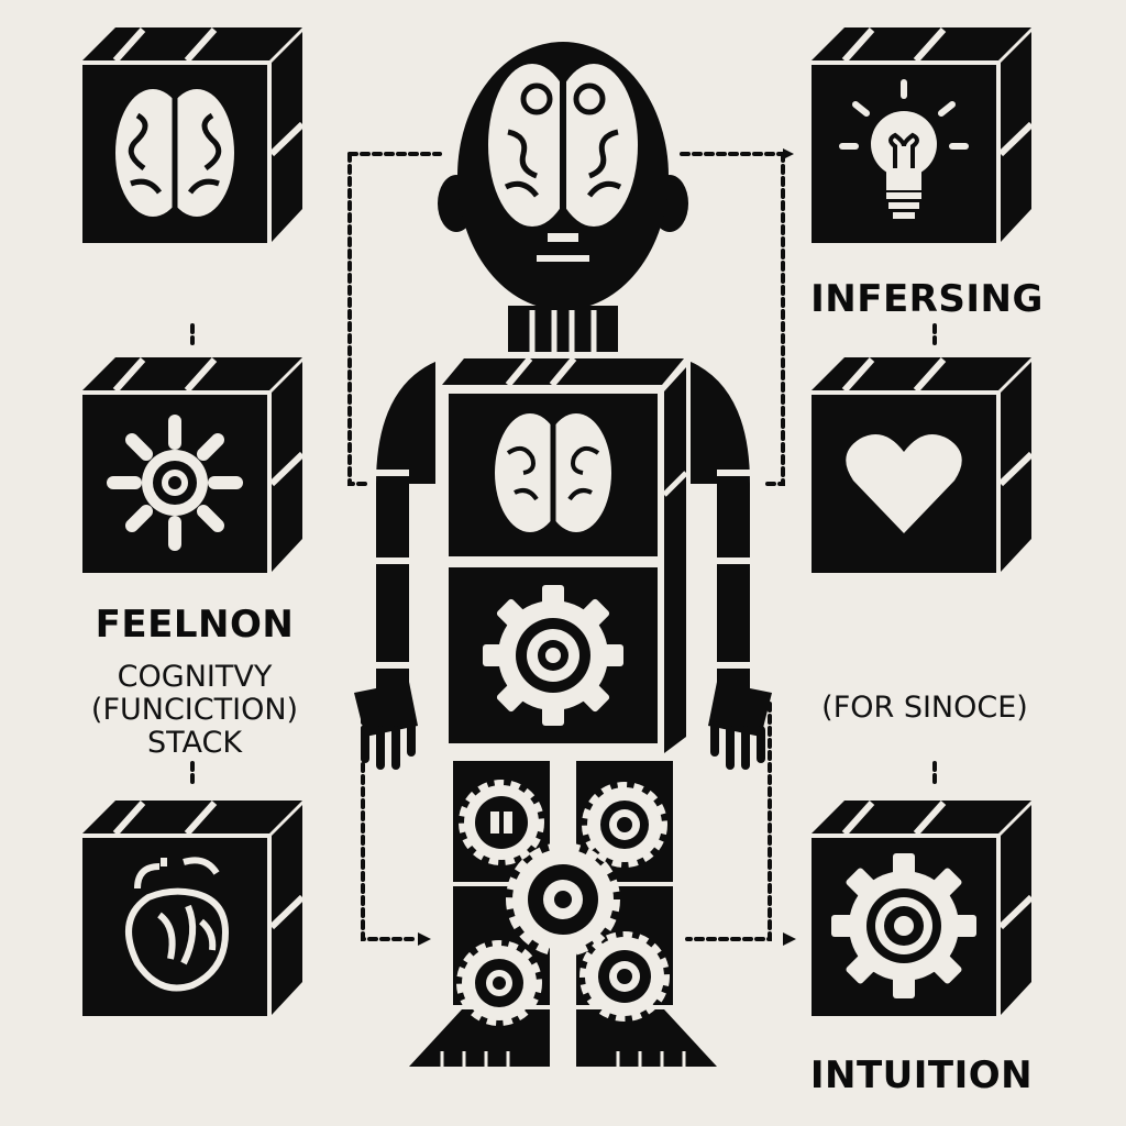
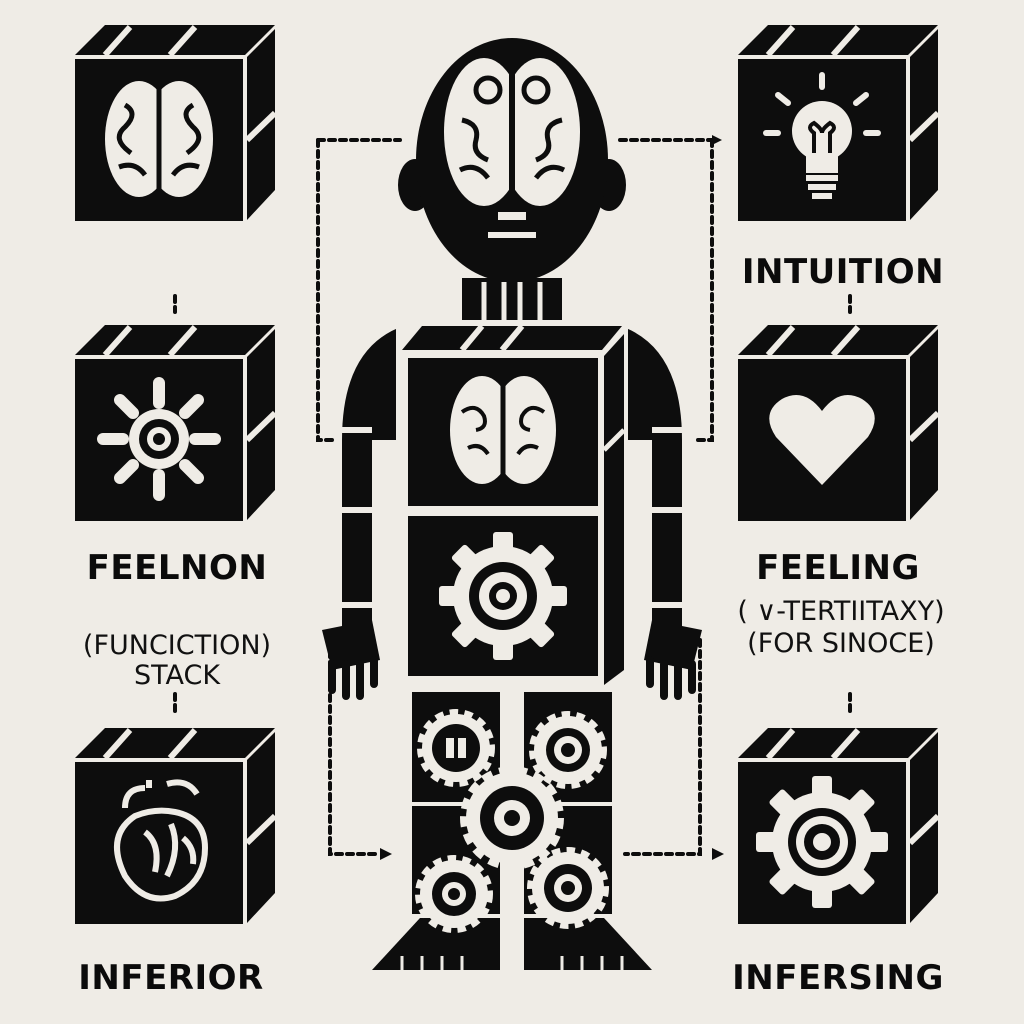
  FEELNON
- COGNITVY
  (FUNCICTION)
  STACK
+ INFERIOR
- INFERSING
+ INTUITION
+ FEELING
+ ( ∨-TERTIITAXY)
  (FOR SINOCE)
- INTUITION
+ INFERSING
